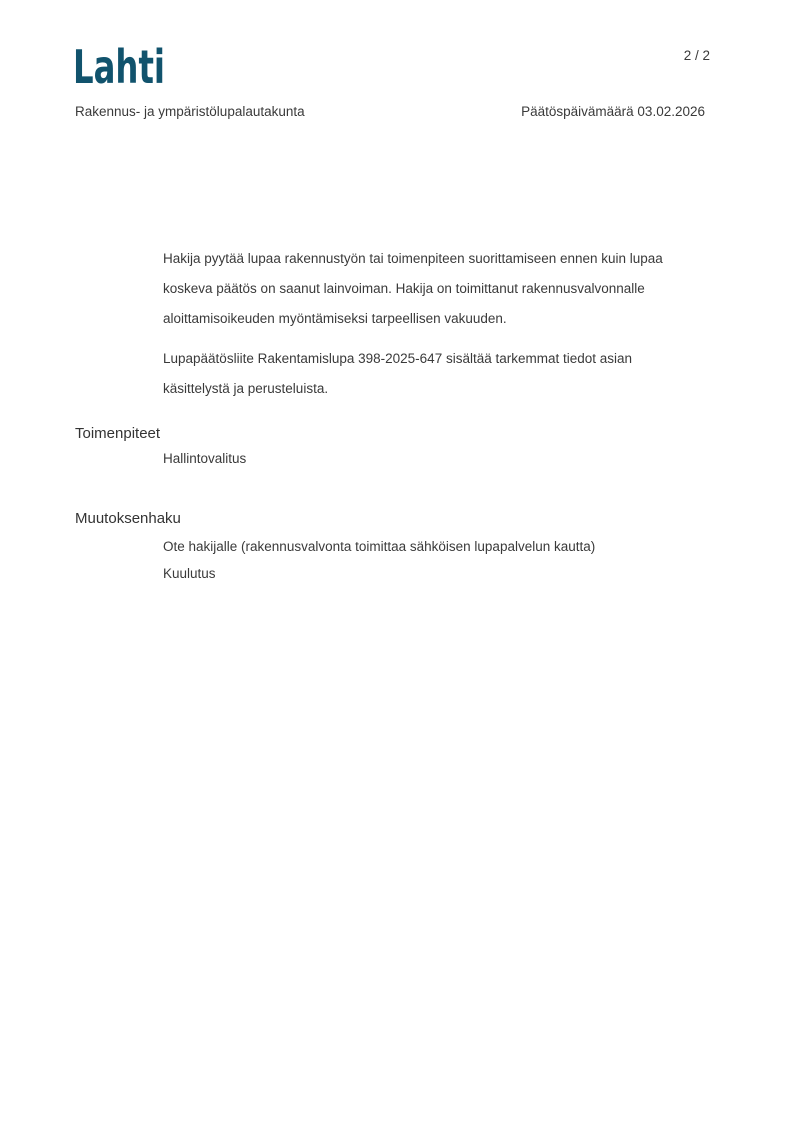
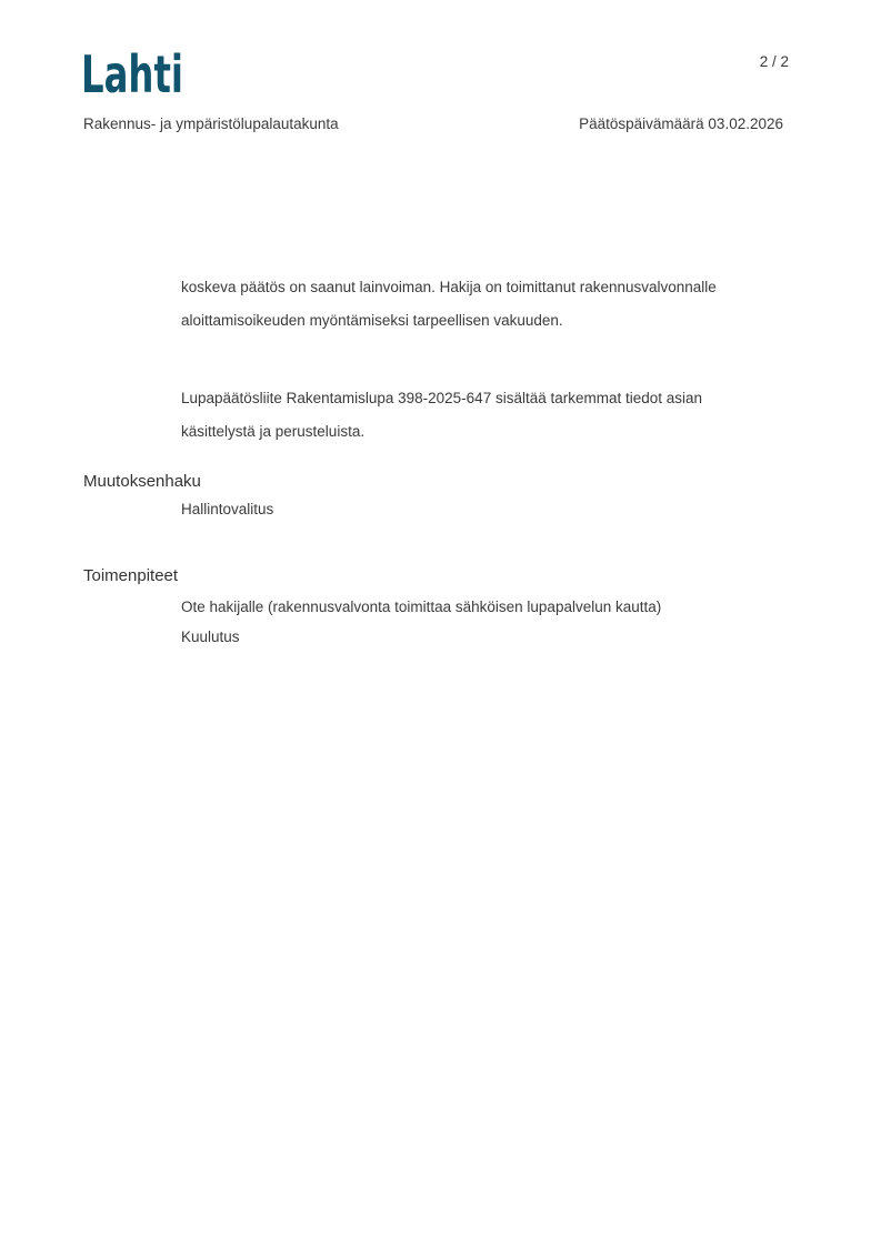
  Lahti
  2 / 2
  Rakennus- ja ympäristölupalautakunta
  Päätöspäivämäärä 03.02.2026
- Hakija pyytää lupaa rakennustyön tai toimenpiteen suorittamiseen ennen kuin lupaa
  koskeva päätös on saanut lainvoiman. Hakija on toimittanut rakennusvalvonnalle
  aloittamisoikeuden myöntämiseksi tarpeellisen vakuuden.
  Lupapäätösliite Rakentamislupa 398-2025-647 sisältää tarkemmat tiedot asian
  käsittelystä ja perusteluista.
- Toimenpiteet
+ Muutoksenhaku
  Hallintovalitus
- Muutoksenhaku
+ Toimenpiteet
  Ote hakijalle (rakennusvalvonta toimittaa sähköisen lupapalvelun kautta)
  Kuulutus
